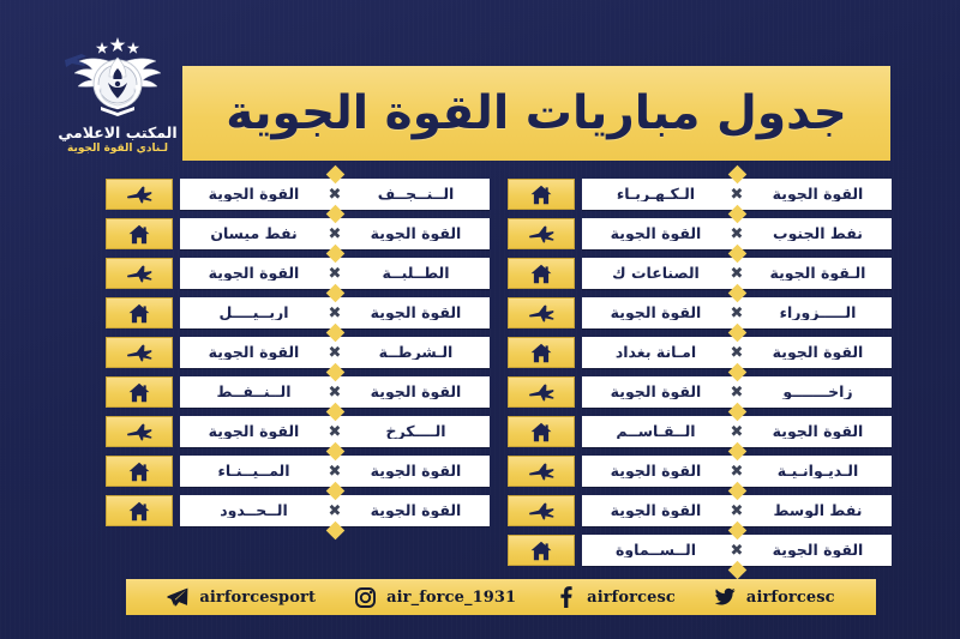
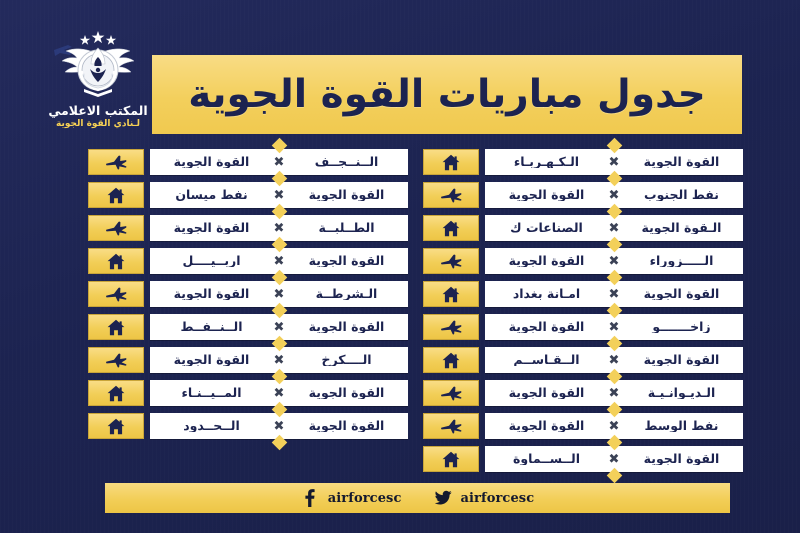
  المكتب الاعلامي
  لـنادي القوة الجوية
  جدول مباريات القوة الجوية
  الــنــجــف
  ✖
  القوة الجوية
  القوة الجوية
  ✖
  نفط ميسان
  الطــلبــة
  ✖
  القوة الجوية
  القوة الجوية
  ✖
  اربــيــــل
  الـشرطــة
  ✖
  القوة الجوية
  القوة الجوية
  ✖
  الــنــفــط
  الــــكرخ
  ✖
  القوة الجوية
  القوة الجوية
  ✖
  المــيــنـاء
  القوة الجوية
  ✖
  الــحــدود
  القوة الجوية
  ✖
  الـكـهـربـاء
  نفط الجنوب
  ✖
  القوة الجوية
  الـقوة الجوية
  ✖
  الصناعات ك
  الـــــزوراء
  ✖
  القوة الجوية
  القوة الجوية
  ✖
  امـانة بغداد
  زاخـــــــو
  ✖
  القوة الجوية
  القوة الجوية
  ✖
  الــقـاســم
  الـديـوانـيـة
  ✖
  القوة الجوية
  نفط الوسط
  ✖
  القوة الجوية
  القوة الجوية
  ✖
  الــســماوة
- airforcesport
- air_force_1931
  airforcesc
  airforcesc
